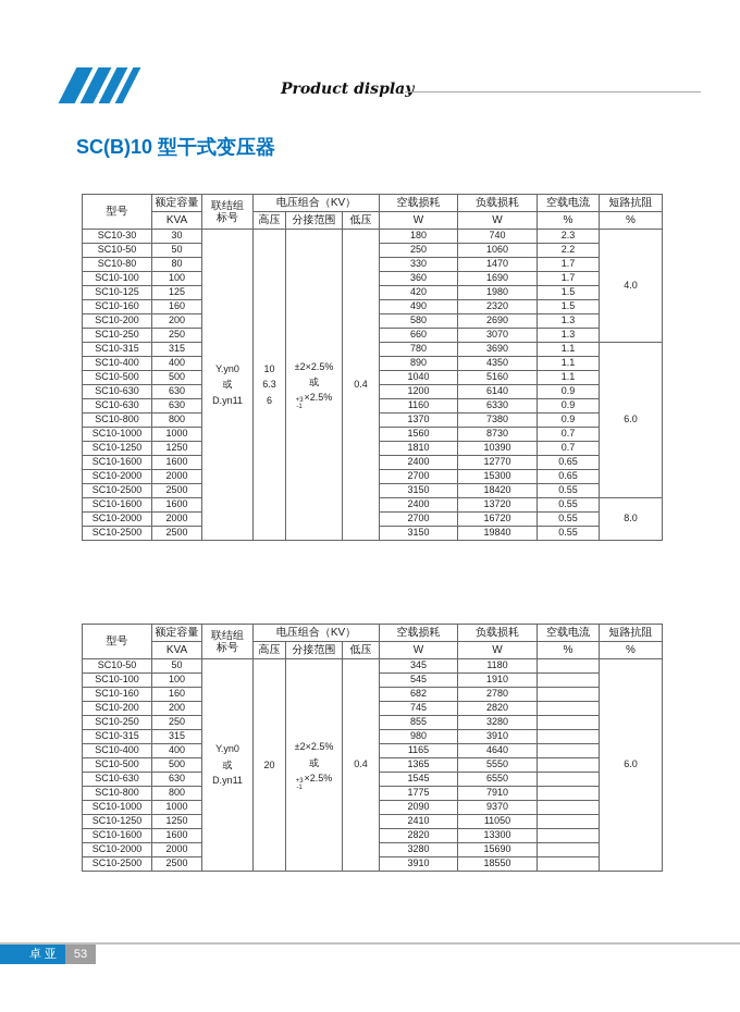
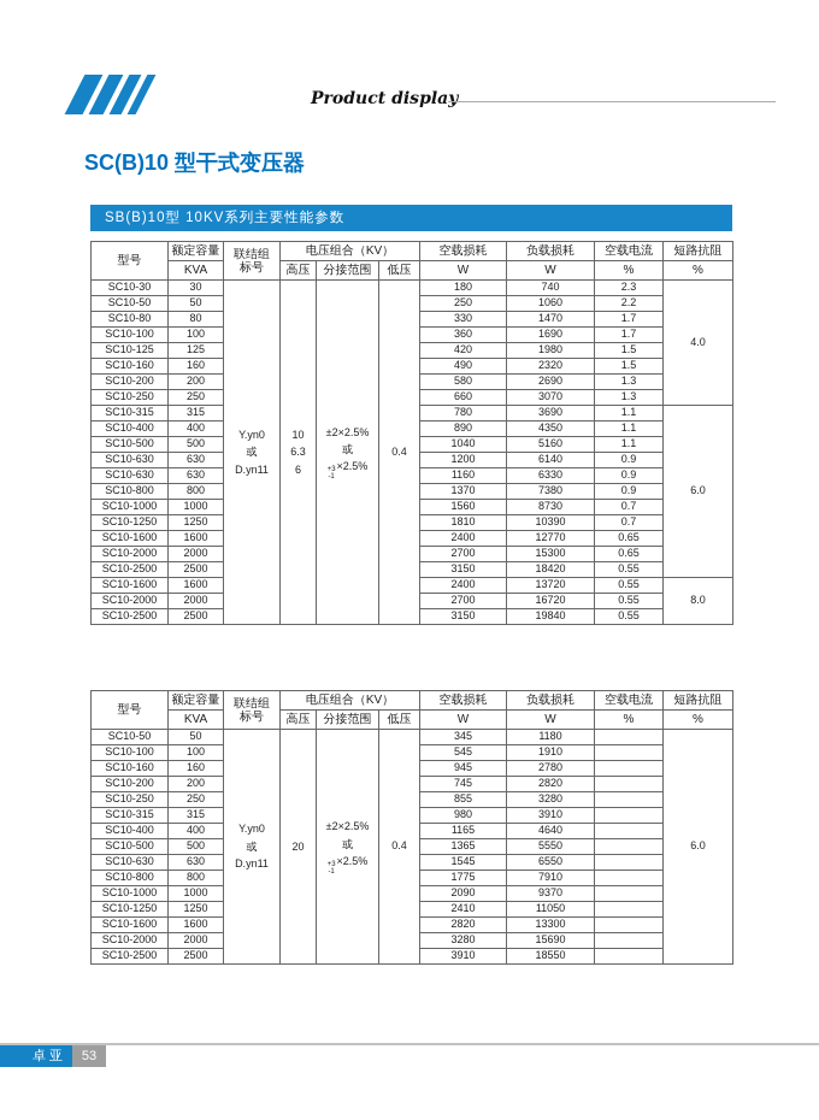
  Product display
  SC(B)10 型干式变压器
+ SB(B)10型 10KV系列主要性能参数
  型号	额定容量	联结组标号	电压组合（KV）	空载损耗	负载损耗	空载电流	短路抗阻
  KVA	高压	分接范围	低压	W	W	%	%
  SC10-30	30	Y.yn0或D.yn11	106.36	±2×2.5%或×2.5%	0.4	180	740	2.3	4.0
  SC10-50	50	250	1060	2.2
  SC10-80	80	330	1470	1.7
  SC10-100	100	360	1690	1.7
  SC10-125	125	420	1980	1.5
  SC10-160	160	490	2320	1.5
  SC10-200	200	580	2690	1.3
  SC10-250	250	660	3070	1.3
  SC10-315	315	780	3690	1.1	6.0
  SC10-400	400	890	4350	1.1
  SC10-500	500	1040	5160	1.1
  SC10-630	630	1200	6140	0.9
  SC10-630	630	1160	6330	0.9
  SC10-800	800	1370	7380	0.9
  SC10-1000	1000	1560	8730	0.7
  SC10-1250	1250	1810	10390	0.7
  SC10-1600	1600	2400	12770	0.65
  SC10-2000	2000	2700	15300	0.65
  SC10-2500	2500	3150	18420	0.55
  SC10-1600	1600	2400	13720	0.55	8.0
  SC10-2000	2000	2700	16720	0.55
  SC10-2500	2500	3150	19840	0.55
  型号	额定容量	联结组标号	电压组合（KV）	空载损耗	负载损耗	空载电流	短路抗阻
  KVA	高压	分接范围	低压	W	W	%	%
  SC10-50	50	Y.yn0或D.yn11	20	±2×2.5%或×2.5%	0.4	345	1180		6.0
  SC10-100	100	545	1910
- SC10-160	160	682	2780
+ SC10-160	160	945	2780
  SC10-200	200	745	2820
  SC10-250	250	855	3280
  SC10-315	315	980	3910
  SC10-400	400	1165	4640
  SC10-500	500	1365	5550
  SC10-630	630	1545	6550
  SC10-800	800	1775	7910
  SC10-1000	1000	2090	9370
  SC10-1250	1250	2410	11050
  SC10-1600	1600	2820	13300
  SC10-2000	2000	3280	15690
  SC10-2500	2500	3910	18550
  卓亚
  53
